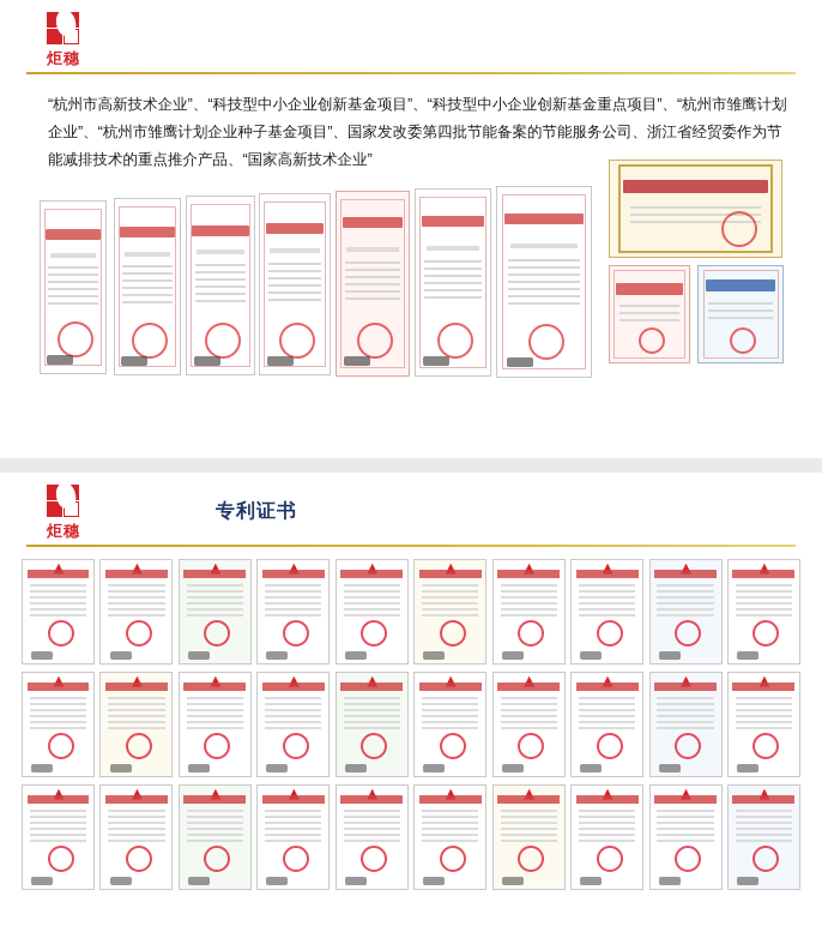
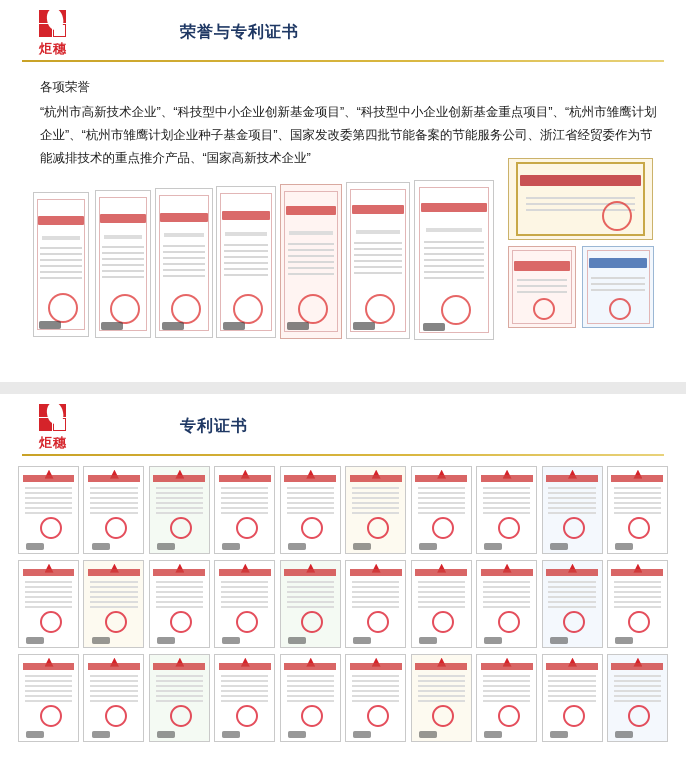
  炬穗
+ 荣誉与专利证书
+ 各项荣誉
  “杭州市高新技术企业”、“科技型中小企业创新基金项目”、“科技型中小企业创新基金重点项目”、“杭州市雏鹰计划企业”、“杭州市雏鹰计划企业种子基金项目”、国家发改委第四批节能备案的节能服务公司、浙江省经贸委作为节能减排技术的重点推介产品、“国家高新技术企业”
  炬穗
  专利证书
